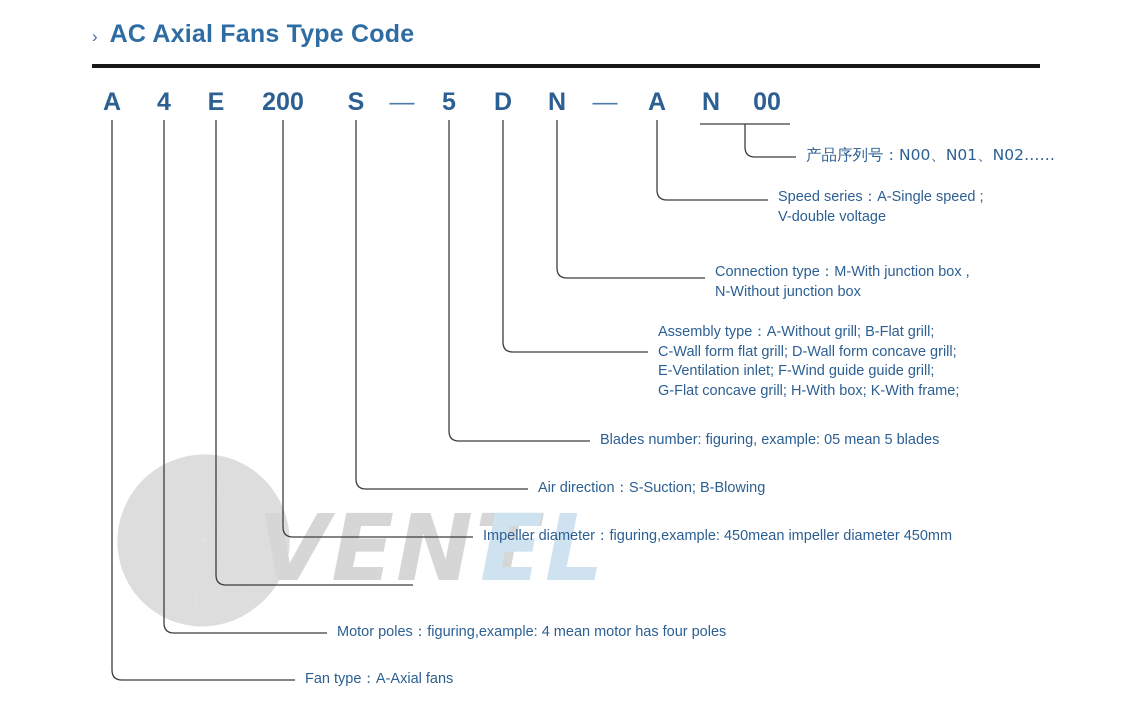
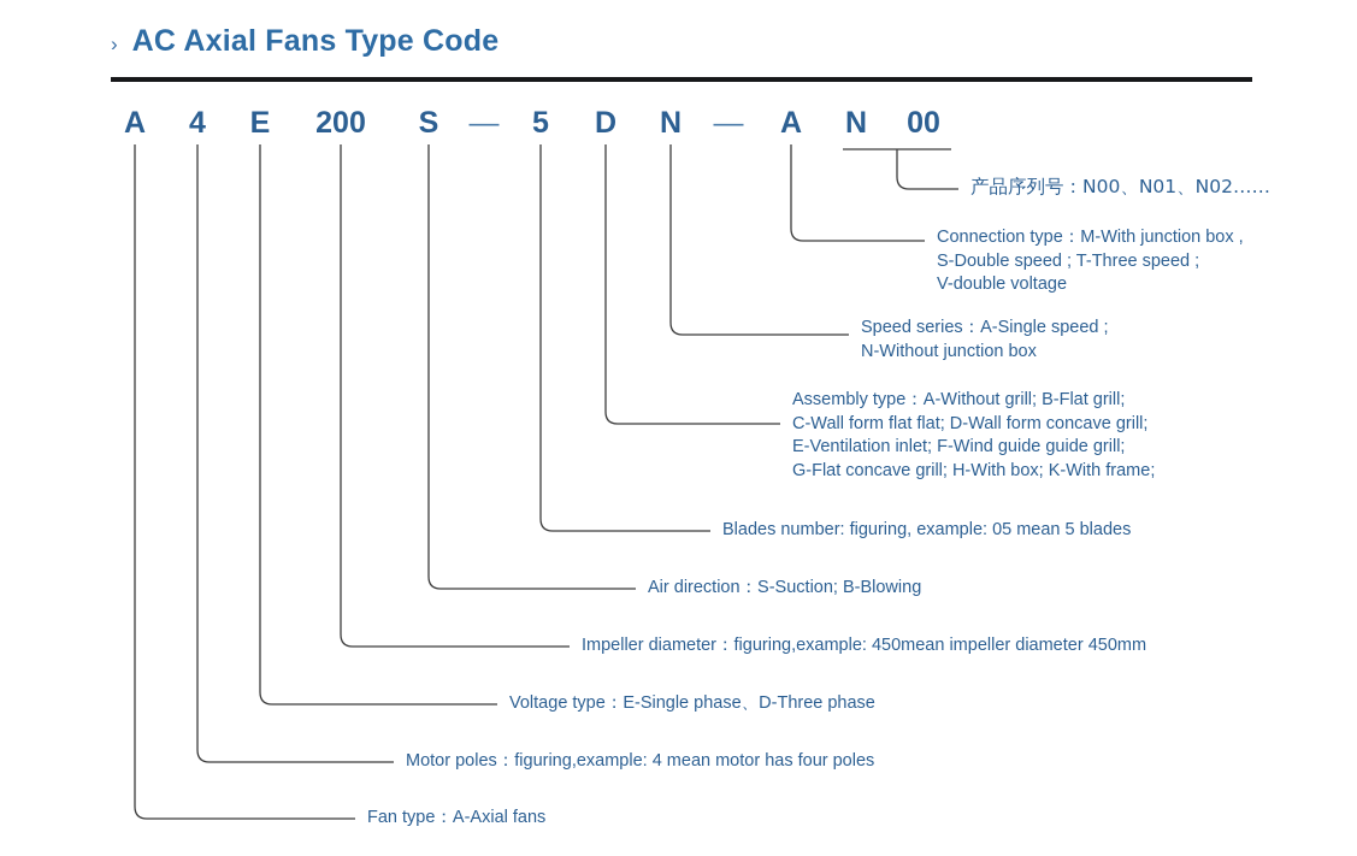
- VENT
- EL
  ›
  AC Axial Fans Type Code
  A
  4
  E
  200
  S
  —
  5
  D
  N
  —
  A
  N
  00
  产品序列号：N00、N01、N02……
- Speed series：A-Single speed ;
+ Connection type：M-With junction box ,
+ S-Double speed ; T-Three speed ;
  V-double voltage
- Connection type：M-With junction box ,
+ Speed series：A-Single speed ;
  N-Without junction box
  Assembly type：A-Without grill; B-Flat grill;
- C-Wall form flat grill; D-Wall form concave grill;
+ C-Wall form flat flat; D-Wall form concave grill;
  E-Ventilation inlet; F-Wind guide guide grill;
  G-Flat concave grill; H-With box; K-With frame;
  Blades number: figuring, example: 05 mean 5 blades
  Air direction：S-Suction; B-Blowing
  Impeller diameter：figuring,example: 450mean impeller diameter 450mm
+ Voltage type：E-Single phase、D-Three phase
  Motor poles：figuring,example: 4 mean motor has four poles
  Fan type：A-Axial fans
